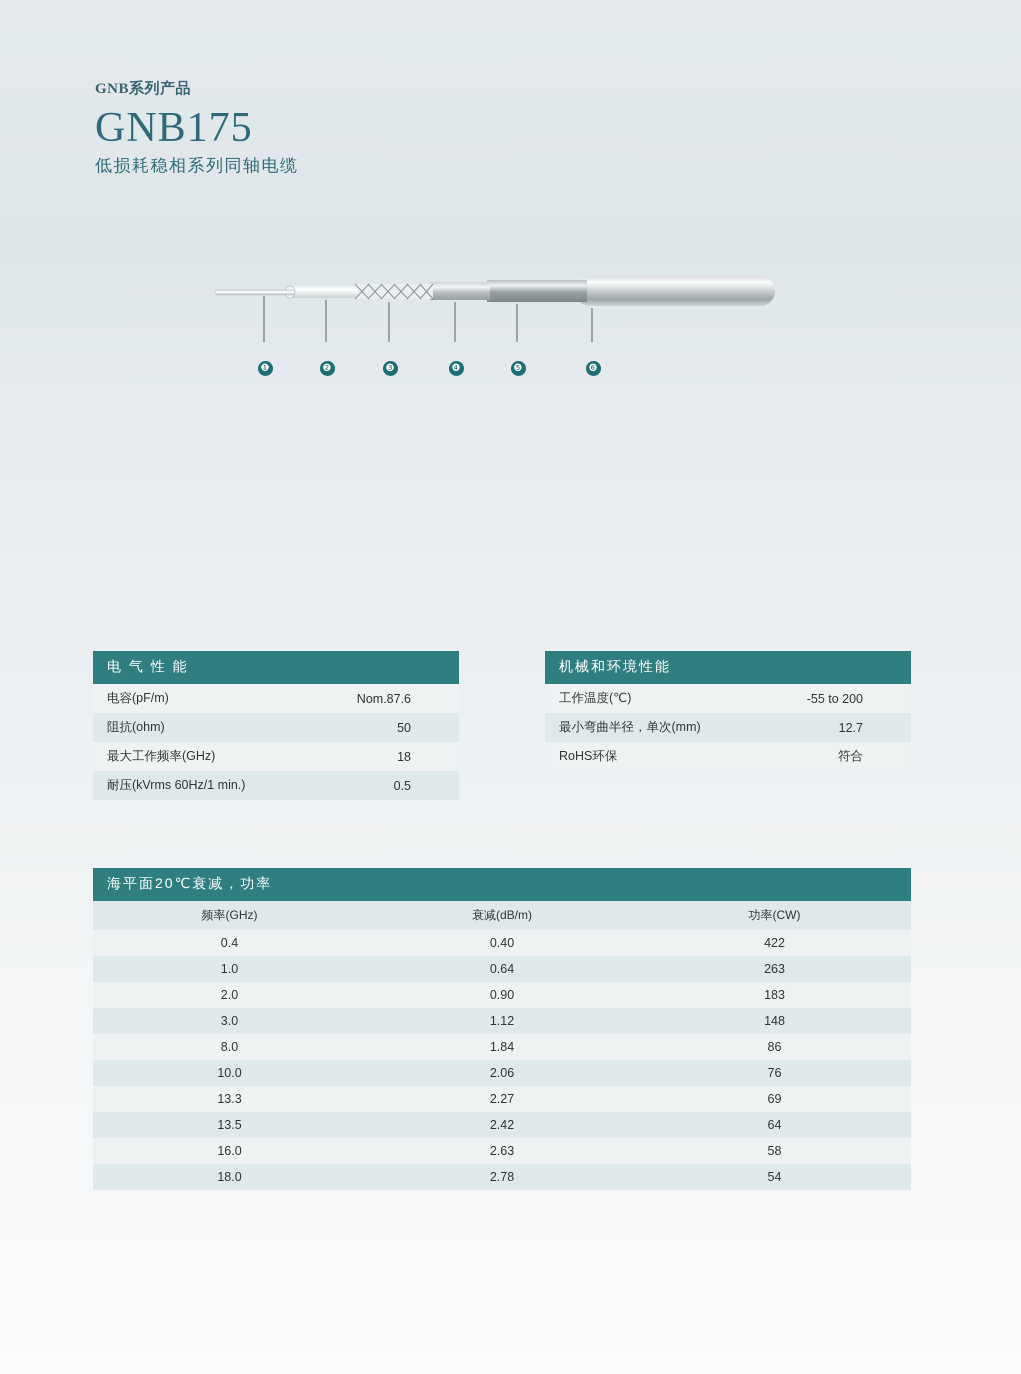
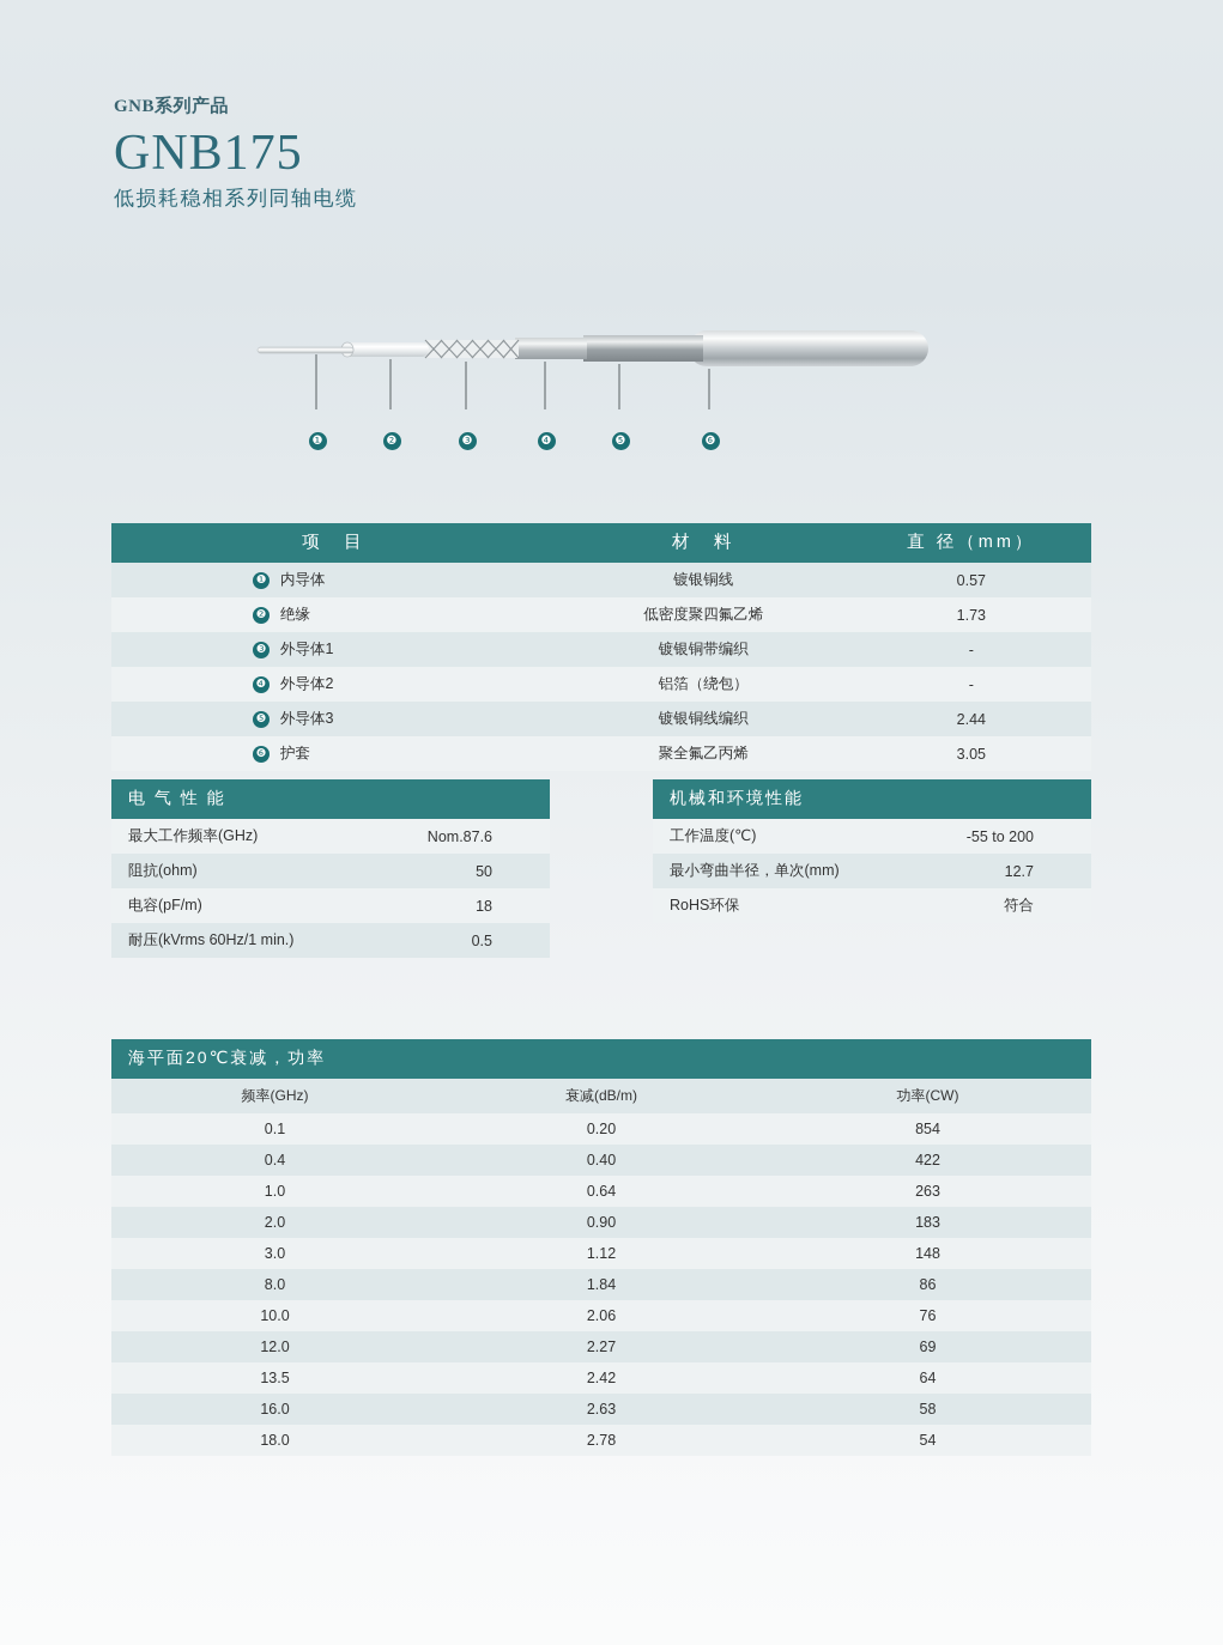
  GNB系列产品
  GNB175
  低损耗稳相系列同轴电缆
  ❶
  ❷
  ❸
  ❹
  ❺
  ❻
+ 项 目	材 料	直 径（mm）
+ ❶ 内导体	镀银铜线	0.57
+ ❷ 绝缘	低密度聚四氟乙烯	1.73
+ ❸ 外导体1	镀银铜带编织	-
+ ❹ 外导体2	铝箔（绕包）	-
+ ❺ 外导体3	镀银铜线编织	2.44
+ ❻ 护套	聚全氟乙丙烯	3.05
  电 气 性 能
- 电容(pF/m)	Nom.87.6
+ 最大工作频率(GHz)	Nom.87.6
  阻抗(ohm)	50
- 最大工作频率(GHz)	18
+ 电容(pF/m)	18
  耐压(kVrms 60Hz/1 min.)	0.5
  机械和环境性能
  工作温度(℃)	-55 to 200
  最小弯曲半径，单次(mm)	12.7
  RoHS环保	符合
  海平面20℃衰减，功率
  频率(GHz)	衰减(dB/m)	功率(CW)
+ 0.1	0.20	854
  0.4	0.40	422
  1.0	0.64	263
  2.0	0.90	183
  3.0	1.12	148
  8.0	1.84	86
  10.0	2.06	76
- 13.3	2.27	69
+ 12.0	2.27	69
  13.5	2.42	64
  16.0	2.63	58
  18.0	2.78	54
